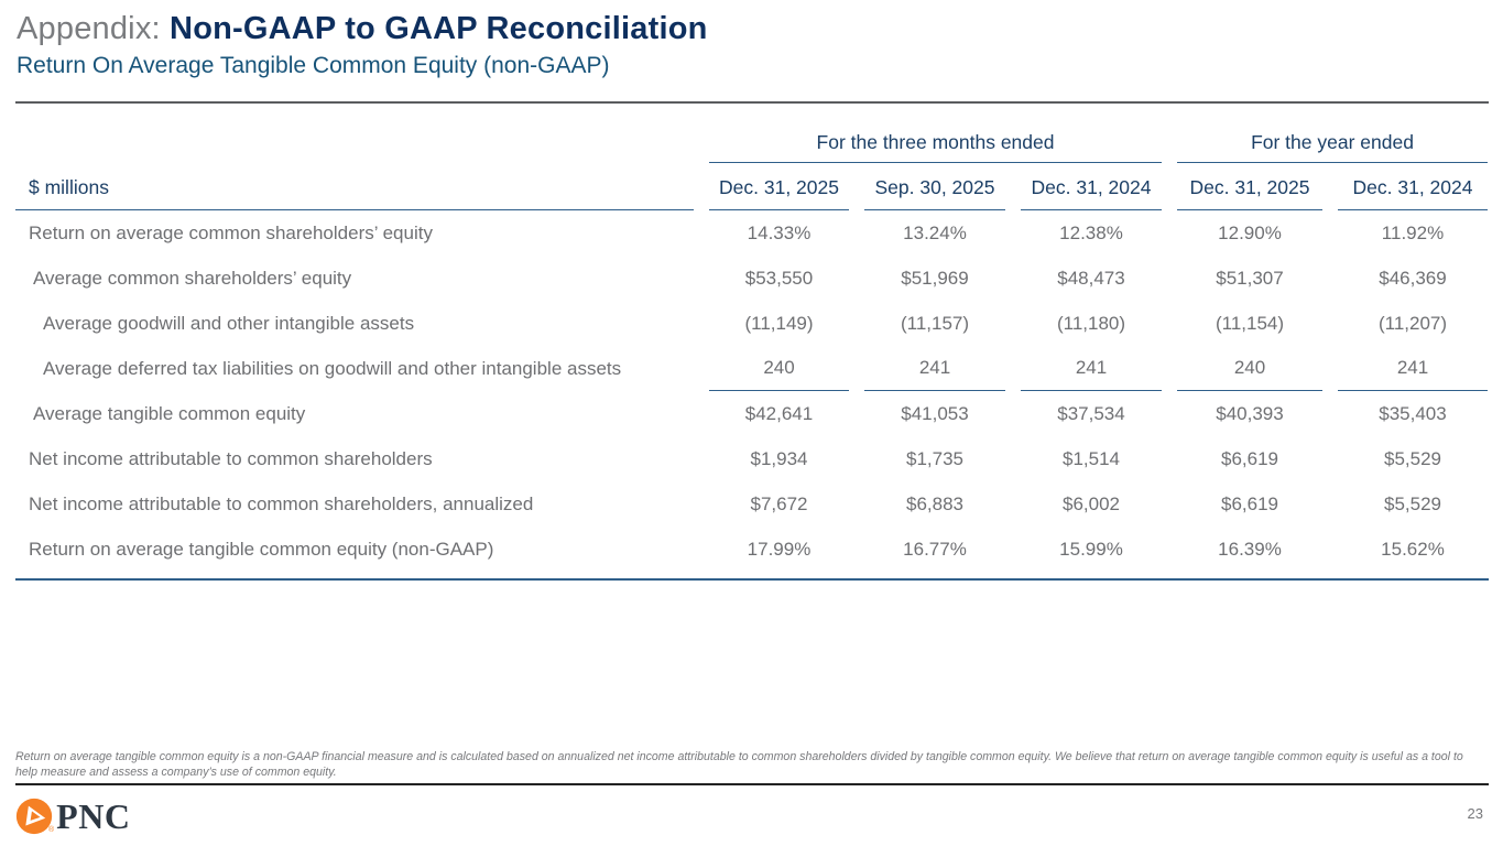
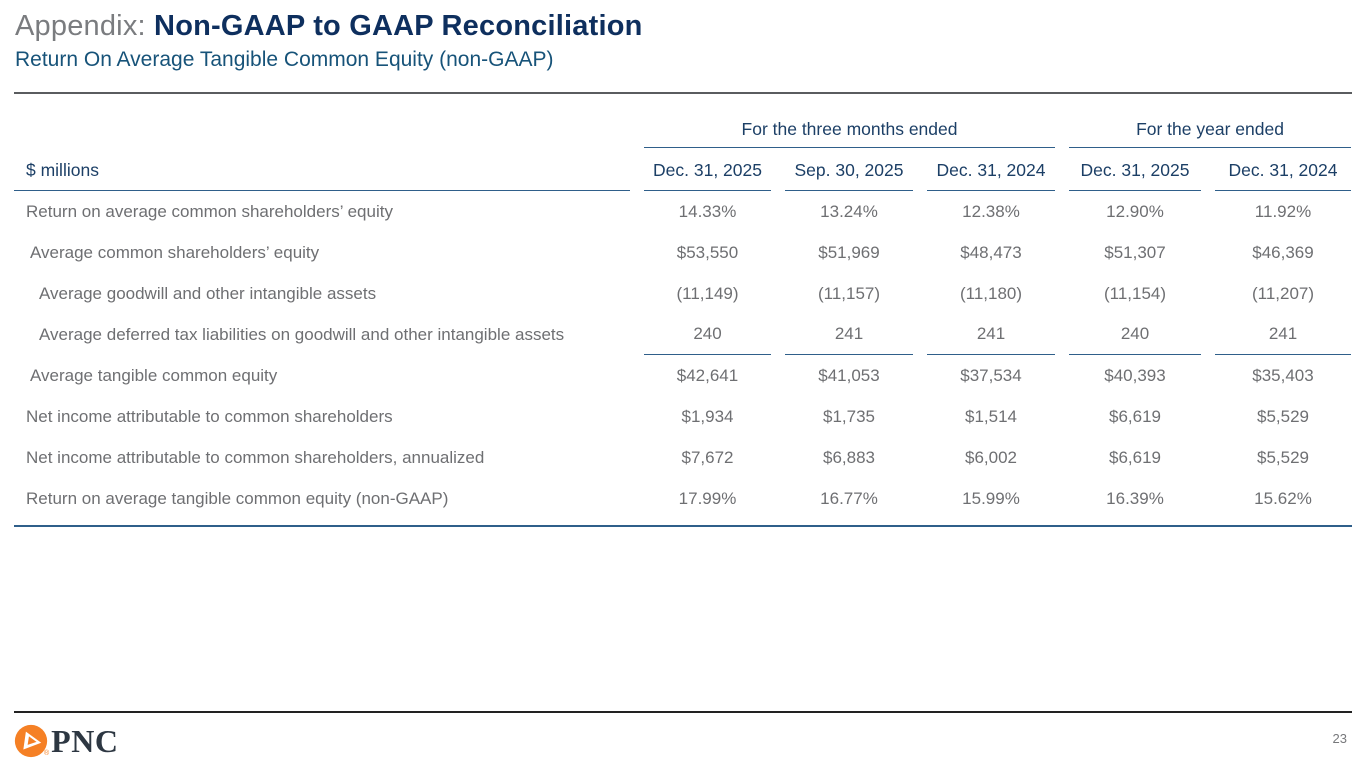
  Appendix: Non-GAAP to GAAP Reconciliation
  Return On Average Tangible Common Equity (non-GAAP)
  For the three months ended
  For the year ended
  $ millions
  Dec. 31, 2025
  Sep. 30, 2025
  Dec. 31, 2024
  Dec. 31, 2025
  Dec. 31, 2024
  Return on average common shareholders’ equity
  14.33%
  13.24%
  12.38%
  12.90%
  11.92%
  Average common shareholders’ equity
  $53,550
  $51,969
  $48,473
  $51,307
  $46,369
  Average goodwill and other intangible assets
  (11,149)
  (11,157)
  (11,180)
  (11,154)
  (11,207)
  Average deferred tax liabilities on goodwill and other intangible assets
  240
  241
  241
  240
  241
  Average tangible common equity
  $42,641
  $41,053
  $37,534
  $40,393
  $35,403
  Net income attributable to common shareholders
  $1,934
  $1,735
  $1,514
  $6,619
  $5,529
  Net income attributable to common shareholders, annualized
  $7,672
  $6,883
  $6,002
  $6,619
  $5,529
  Return on average tangible common equity (non-GAAP)
  17.99%
  16.77%
  15.99%
  16.39%
  15.62%
- Return on average tangible common equity is a non-GAAP financial measure and is calculated based on annualized net income attributable to common shareholders divided by tangible common equity. We believe that return on average tangible common equity is useful as a tool to help measure and assess a company’s use of common equity.
  PNC
  23
